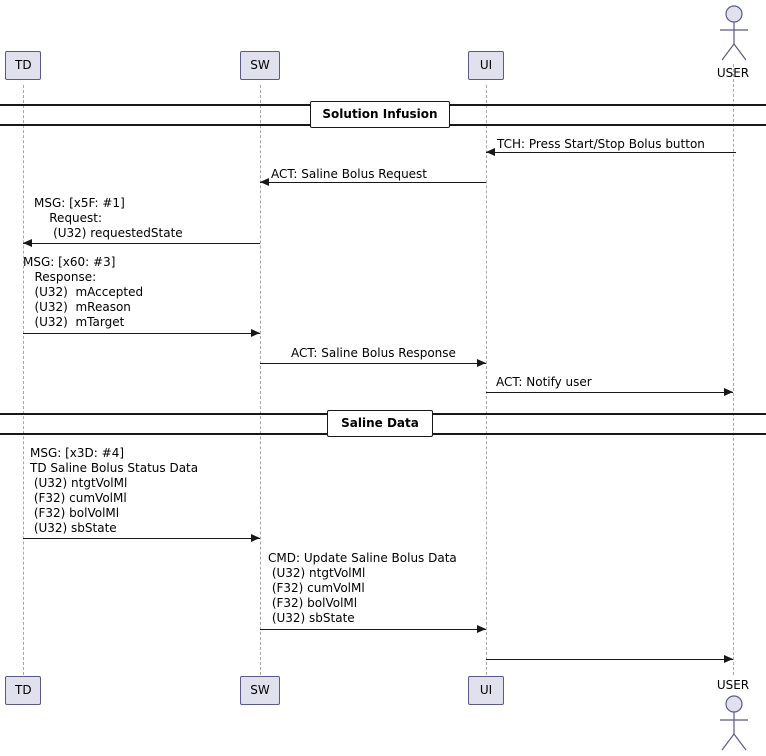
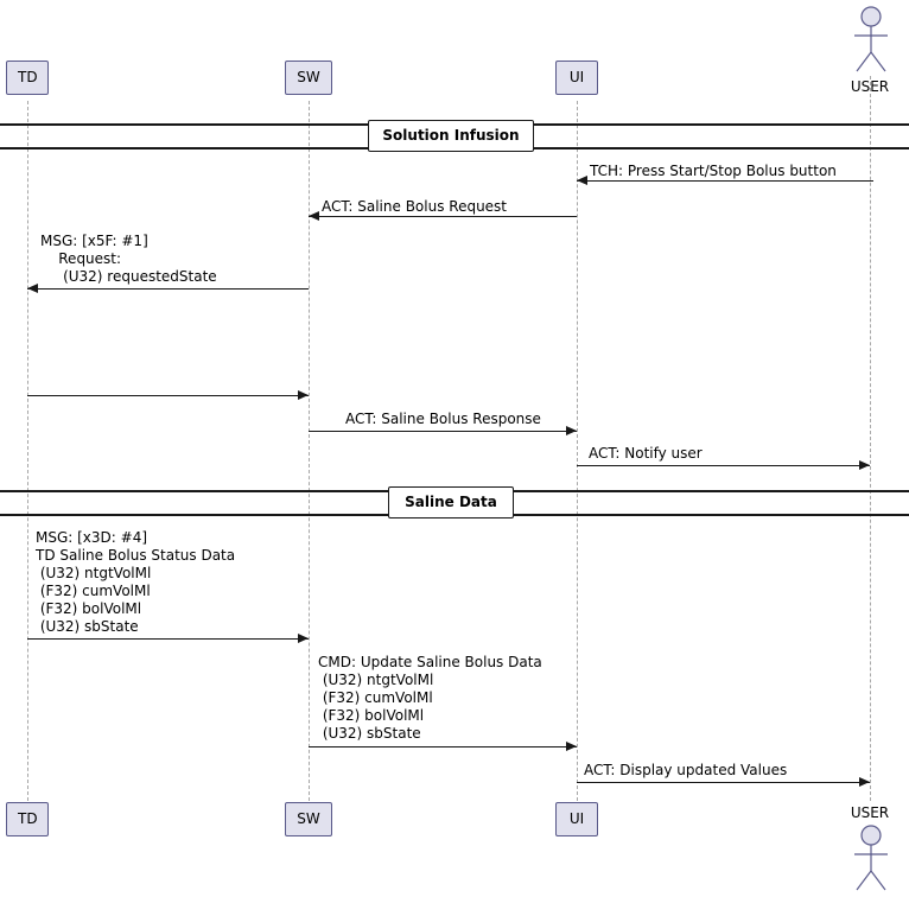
  TD
  SW
  UI
  TD
  SW
  UI
  USER
  USER
  Solution Infusion
  Saline Data
  TCH: Press Start/Stop Bolus button
  ACT: Saline Bolus Request
  MSG: [x5F: #1]
  Request:
  (U32) requestedState
- MSG: [x60: #3]
- Response:
- (U32) mAccepted
- (U32) mReason
- (U32) mTarget
  ACT: Saline Bolus Response
  ACT: Notify user
  MSG: [x3D: #4]
  TD Saline Bolus Status Data
  (U32) ntgtVolMl
  (F32) cumVolMl
  (F32) bolVolMl
  (U32) sbState
  CMD: Update Saline Bolus Data
  (U32) ntgtVolMl
  (F32) cumVolMl
  (F32) bolVolMl
  (U32) sbState
+ ACT: Display updated Values
